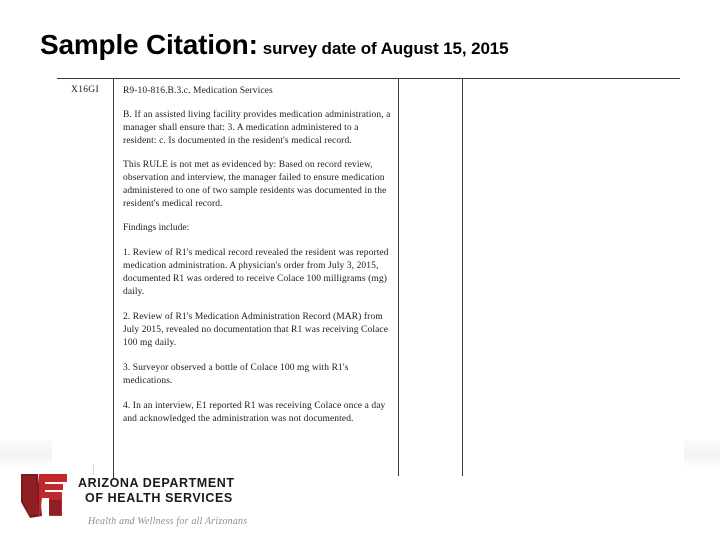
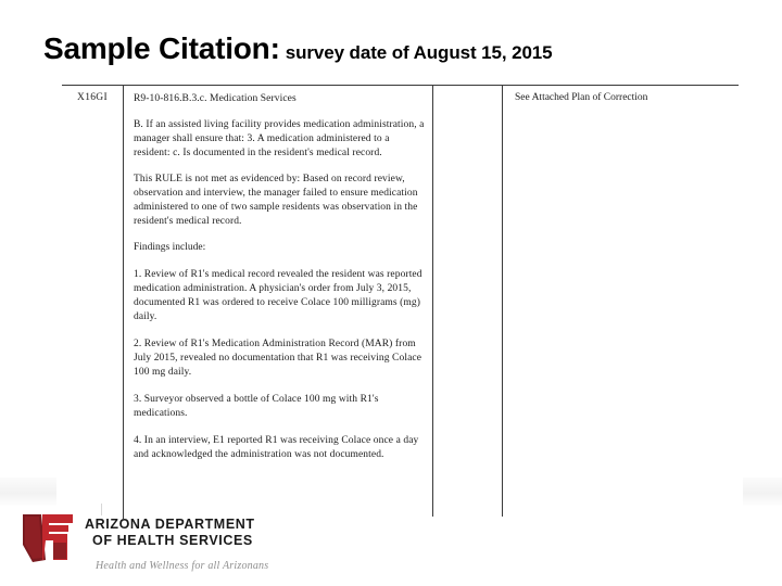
  Sample Citation: survey date of August 15, 2015
  X16GI
  R9-10-816.B.3.c. Medication Services
  B. If an assisted living facility provides medication administration, a manager shall ensure that: 3. A medication administered to a resident: c. Is documented in the resident's medical record.
- This RULE is not met as evidenced by: Based on record review, observation and interview, the manager failed to ensure medication administered to one of two sample residents was documented in the resident's medical record.
+ This RULE is not met as evidenced by: Based on record review, observation and interview, the manager failed to ensure medication administered to one of two sample residents was observation in the resident's medical record.
  Findings include:
  1. Review of R1's medical record revealed the resident was reported medication administration. A physician's order from July 3, 2015, documented R1 was ordered to receive Colace 100 milligrams (mg) daily.
  2. Review of R1's Medication Administration Record (MAR) from July 2015, revealed no documentation that R1 was receiving Colace 100 mg daily.
  3. Surveyor observed a bottle of Colace 100 mg with R1's medications.
  4. In an interview, E1 reported R1 was receiving Colace once a day and acknowledged the administration was not documented.
+ See Attached Plan of Correction
  ARIZONA DEPARTMENT
  OF HEALTH SERVICES
  Health and Wellness for all Arizonans
